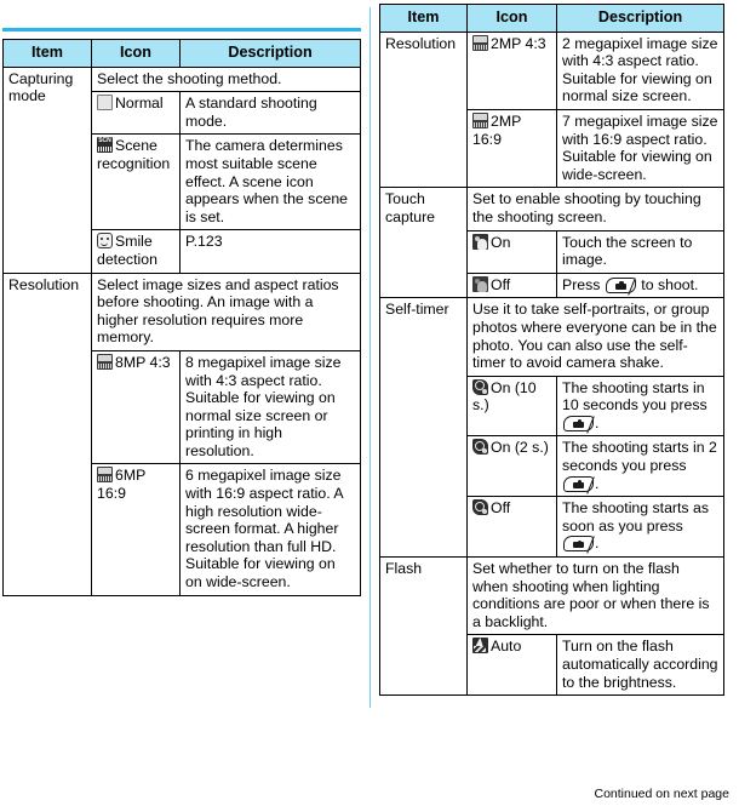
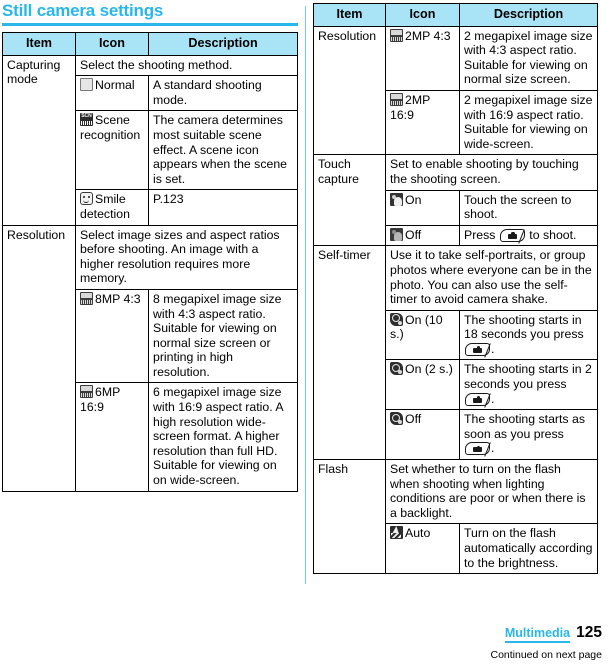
+ Still camera settings
  Item	Icon	Description
  Capturing mode	Select the shooting method.
  Normal	A standard shooting mode.
  Scene recognition	The camera determines most suitable scene effect. A scene icon appears when the scene is set.
  Smile detection	P.123
  Resolution	Select image sizes and aspect ratios before shooting. An image with a higher resolution requires more memory.
  8MP 4:3	8 megapixel image size with 4:3 aspect ratio. Suitable for viewing on normal size screen or printing in high resolution.
  6MP 16:9	6 megapixel image size with 16:9 aspect ratio. A high resolution wide-screen format. A higher resolution than full HD. Suitable for viewing on on wide-screen.
  Item	Icon	Description
  Resolution	2MP 4:3	2 megapixel image size with 4:3 aspect ratio. Suitable for viewing on normal size screen.
- 2MP 16:9	7 megapixel image size with 16:9 aspect ratio. Suitable for viewing on wide-screen.
+ 2MP 16:9	2 megapixel image size with 16:9 aspect ratio. Suitable for viewing on wide-screen.
  Touch capture	Set to enable shooting by touching the shooting screen.
- On	Touch the screen to image.
+ On	Touch the screen to shoot.
  Off	Press to shoot.
  Self-timer	Use it to take self-portraits, or group photos where everyone can be in the photo. You can also use the self-timer to avoid camera shake.
- On (10 s.)	The shooting starts in 10 seconds you press .
+ On (10 s.)	The shooting starts in 18 seconds you press .
  On (2 s.)	The shooting starts in 2 seconds you press .
  Off	The shooting starts as soon as you press .
  Flash	Set whether to turn on the flash when shooting when lighting conditions are poor or when there is a backlight.
  Auto	Turn on the flash automatically according to the brightness.
+ Multimedia 125
  Continued on next page
